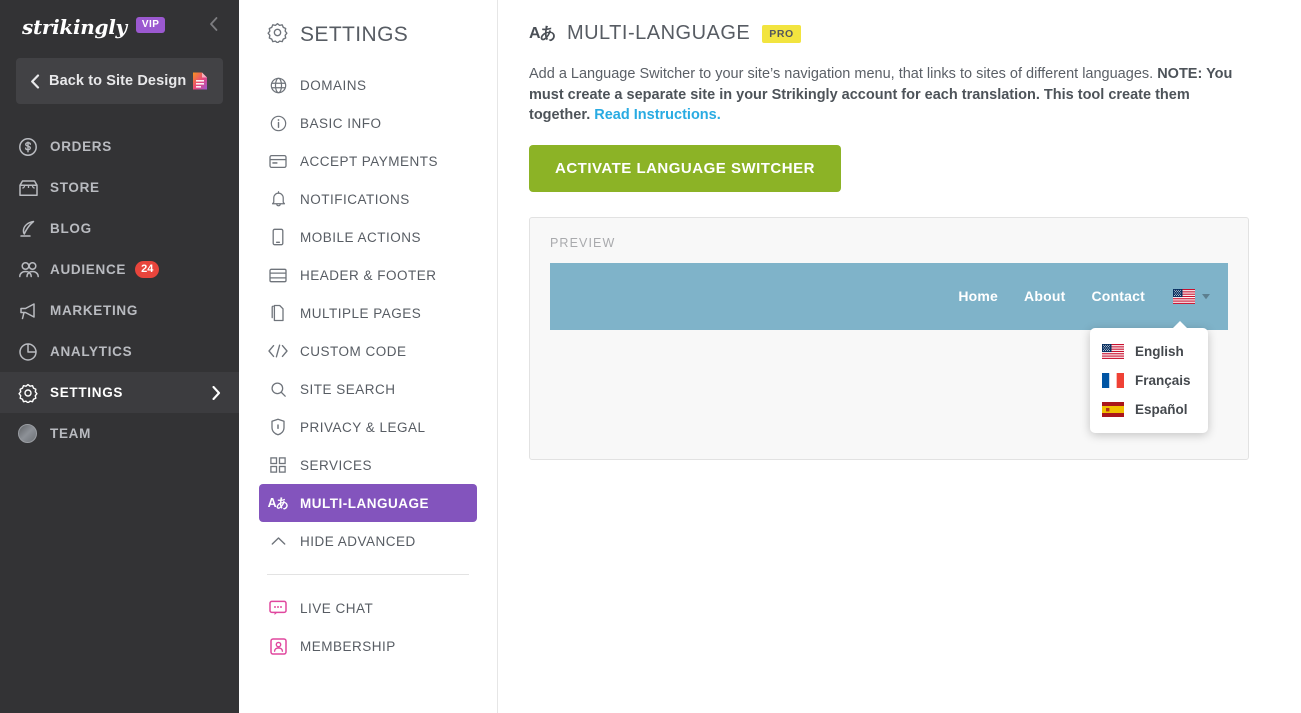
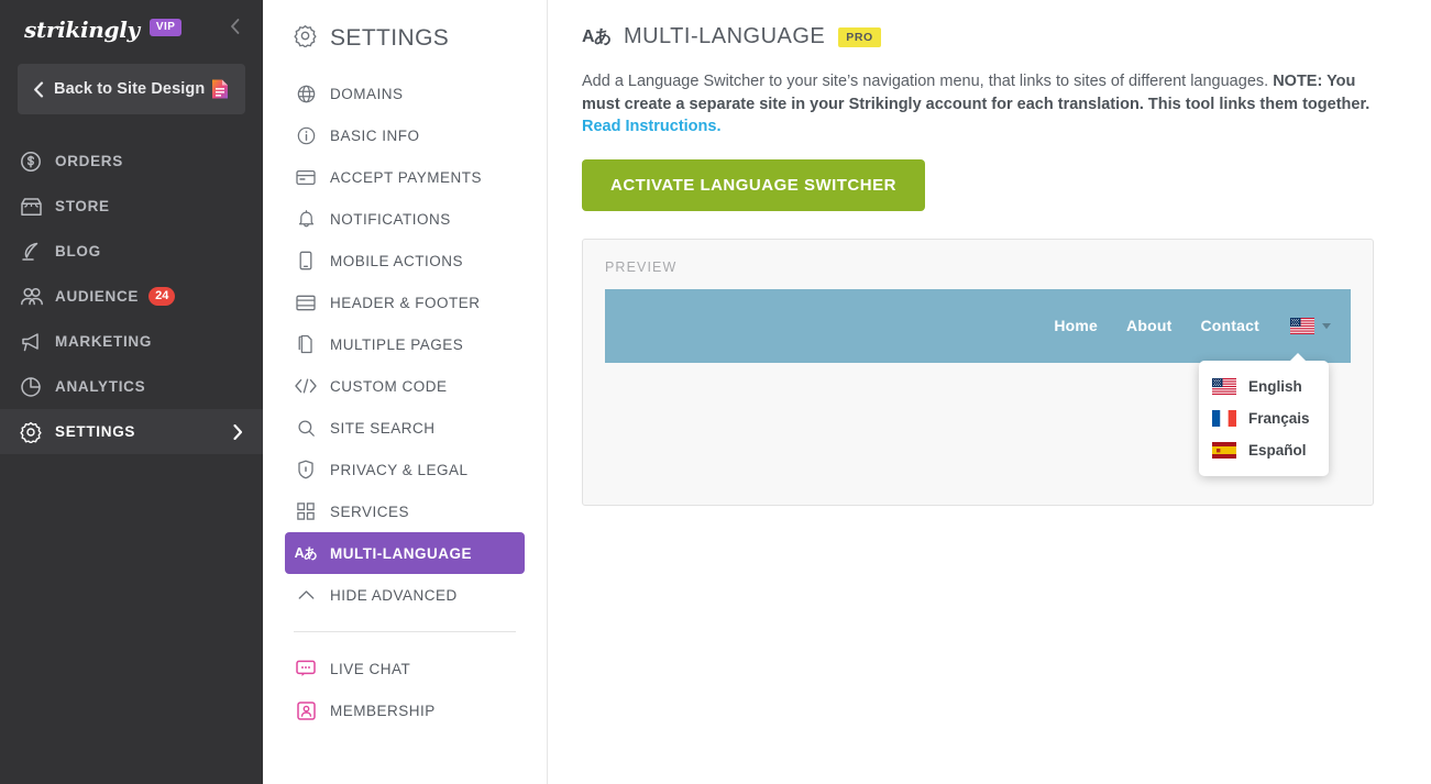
  strikingly
  VIP
  Back to Site Design
  ORDERS
  STORE
  BLOG
  AUDIENCE
  24
  MARKETING
  ANALYTICS
  SETTINGS
- TEAM
  SETTINGS
  DOMAINS
  BASIC INFO
  ACCEPT PAYMENTS
  NOTIFICATIONS
  MOBILE ACTIONS
  HEADER & FOOTER
  MULTIPLE PAGES
  CUSTOM CODE
  SITE SEARCH
  PRIVACY & LEGAL
  SERVICES
  Aあ
  MULTI-LANGUAGE
  HIDE ADVANCED
  LIVE CHAT
  MEMBERSHIP
  Aあ
  MULTI-LANGUAGE
  PRO
- Add a Language Switcher to your site’s navigation menu, that links to sites of different languages. NOTE: You must create a separate site in your Strikingly account for each translation. This tool create them together. Read Instructions.
+ Add a Language Switcher to your site’s navigation menu, that links to sites of different languages. NOTE: You must create a separate site in your Strikingly account for each translation. This tool links them together. Read Instructions.
  ACTIVATE LANGUAGE SWITCHER
  PREVIEW
  Home
  About
  Contact
  English
  Français
  Español
